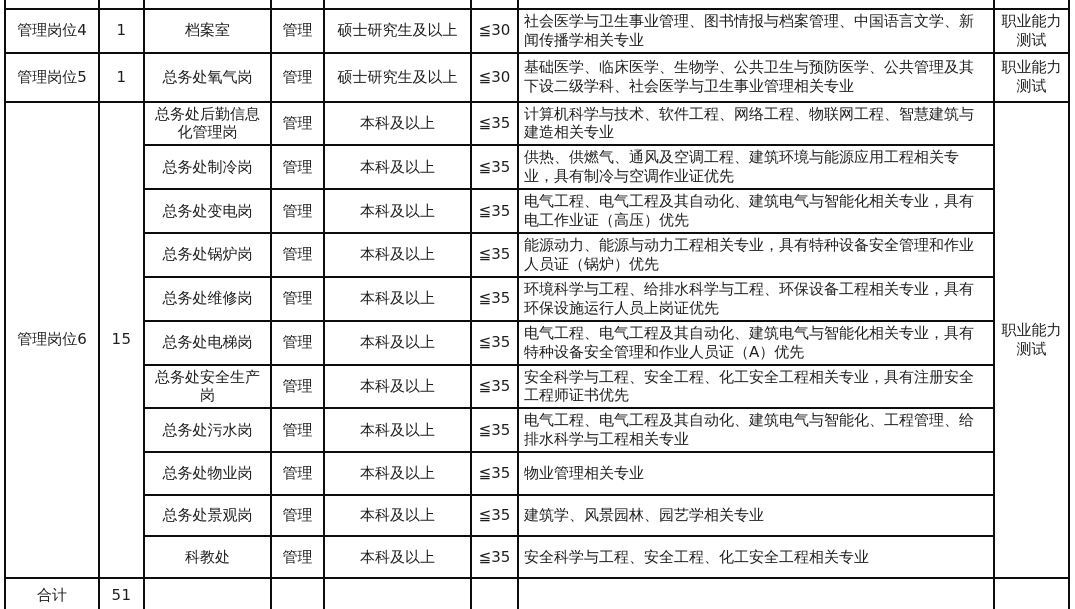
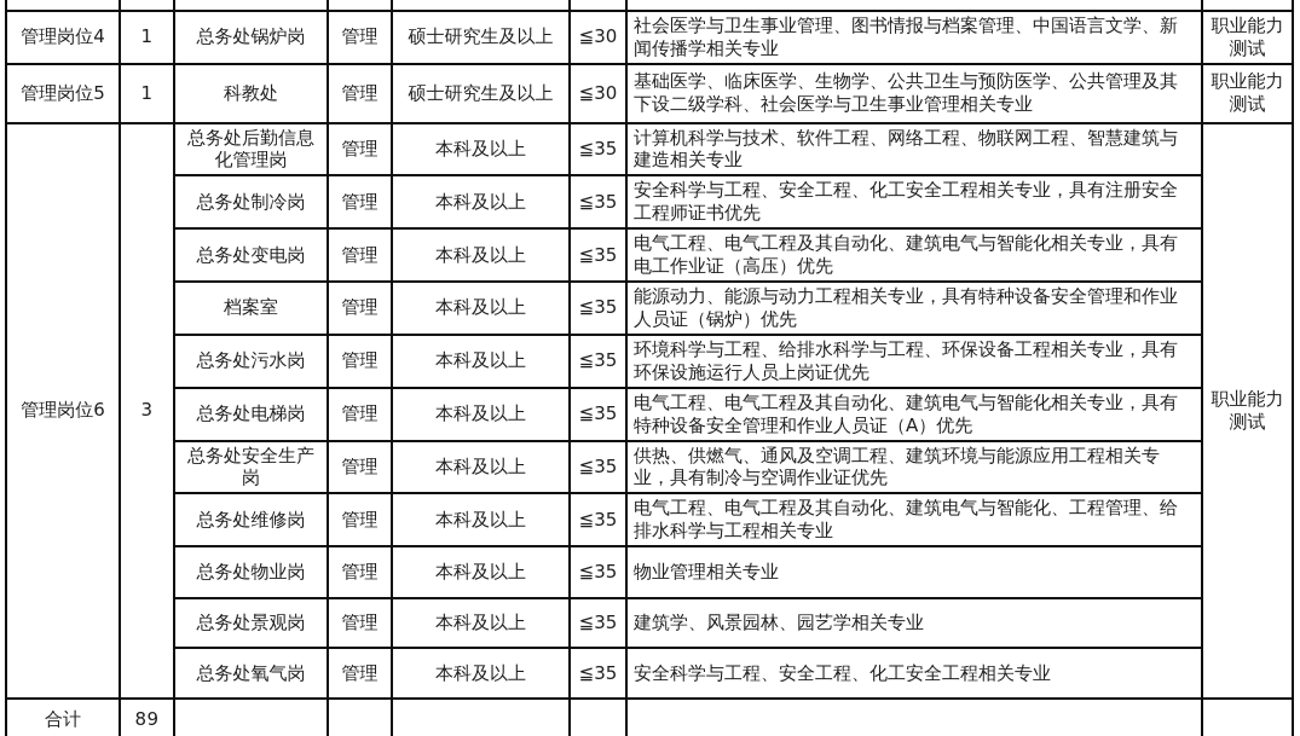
- 管理岗位4	1	档案室	管理	硕士研究生及以上	≦30	社会医学与卫生事业管理、图书情报与档案管理、中国语言文学、新闻传播学相关专业	职业能力测试
+ 管理岗位4	1	总务处锅炉岗	管理	硕士研究生及以上	≦30	社会医学与卫生事业管理、图书情报与档案管理、中国语言文学、新闻传播学相关专业	职业能力测试
- 管理岗位5	1	总务处氧气岗	管理	硕士研究生及以上	≦30	基础医学、临床医学、生物学、公共卫生与预防医学、公共管理及其下设二级学科、社会医学与卫生事业管理相关专业	职业能力测试
+ 管理岗位5	1	科教处	管理	硕士研究生及以上	≦30	基础医学、临床医学、生物学、公共卫生与预防医学、公共管理及其下设二级学科、社会医学与卫生事业管理相关专业	职业能力测试
- 管理岗位6	15	总务处后勤信息化管理岗	管理	本科及以上	≦35	计算机科学与技术、软件工程、网络工程、物联网工程、智慧建筑与建造相关专业	职业能力测试
+ 管理岗位6	3	总务处后勤信息化管理岗	管理	本科及以上	≦35	计算机科学与技术、软件工程、网络工程、物联网工程、智慧建筑与建造相关专业	职业能力测试
- 总务处制冷岗	管理	本科及以上	≦35	供热、供燃气、通风及空调工程、建筑环境与能源应用工程相关专业，具有制冷与空调作业证优先
+ 总务处制冷岗	管理	本科及以上	≦35	安全科学与工程、安全工程、化工安全工程相关专业，具有注册安全工程师证书优先
  总务处变电岗	管理	本科及以上	≦35	电气工程、电气工程及其自动化、建筑电气与智能化相关专业，具有电工作业证（高压）优先
- 总务处锅炉岗	管理	本科及以上	≦35	能源动力、能源与动力工程相关专业，具有特种设备安全管理和作业人员证（锅炉）优先
+ 档案室	管理	本科及以上	≦35	能源动力、能源与动力工程相关专业，具有特种设备安全管理和作业人员证（锅炉）优先
- 总务处维修岗	管理	本科及以上	≦35	环境科学与工程、给排水科学与工程、环保设备工程相关专业，具有环保设施运行人员上岗证优先
+ 总务处污水岗	管理	本科及以上	≦35	环境科学与工程、给排水科学与工程、环保设备工程相关专业，具有环保设施运行人员上岗证优先
  总务处电梯岗	管理	本科及以上	≦35	电气工程、电气工程及其自动化、建筑电气与智能化相关专业，具有特种设备安全管理和作业人员证（A）优先
- 总务处安全生产岗	管理	本科及以上	≦35	安全科学与工程、安全工程、化工安全工程相关专业，具有注册安全工程师证书优先
+ 总务处安全生产岗	管理	本科及以上	≦35	供热、供燃气、通风及空调工程、建筑环境与能源应用工程相关专业，具有制冷与空调作业证优先
- 总务处污水岗	管理	本科及以上	≦35	电气工程、电气工程及其自动化、建筑电气与智能化、工程管理、给排水科学与工程相关专业
+ 总务处维修岗	管理	本科及以上	≦35	电气工程、电气工程及其自动化、建筑电气与智能化、工程管理、给排水科学与工程相关专业
  总务处物业岗	管理	本科及以上	≦35	物业管理相关专业
  总务处景观岗	管理	本科及以上	≦35	建筑学、风景园林、园艺学相关专业
- 科教处	管理	本科及以上	≦35	安全科学与工程、安全工程、化工安全工程相关专业
+ 总务处氧气岗	管理	本科及以上	≦35	安全科学与工程、安全工程、化工安全工程相关专业
- 合计	51
+ 合计	89
